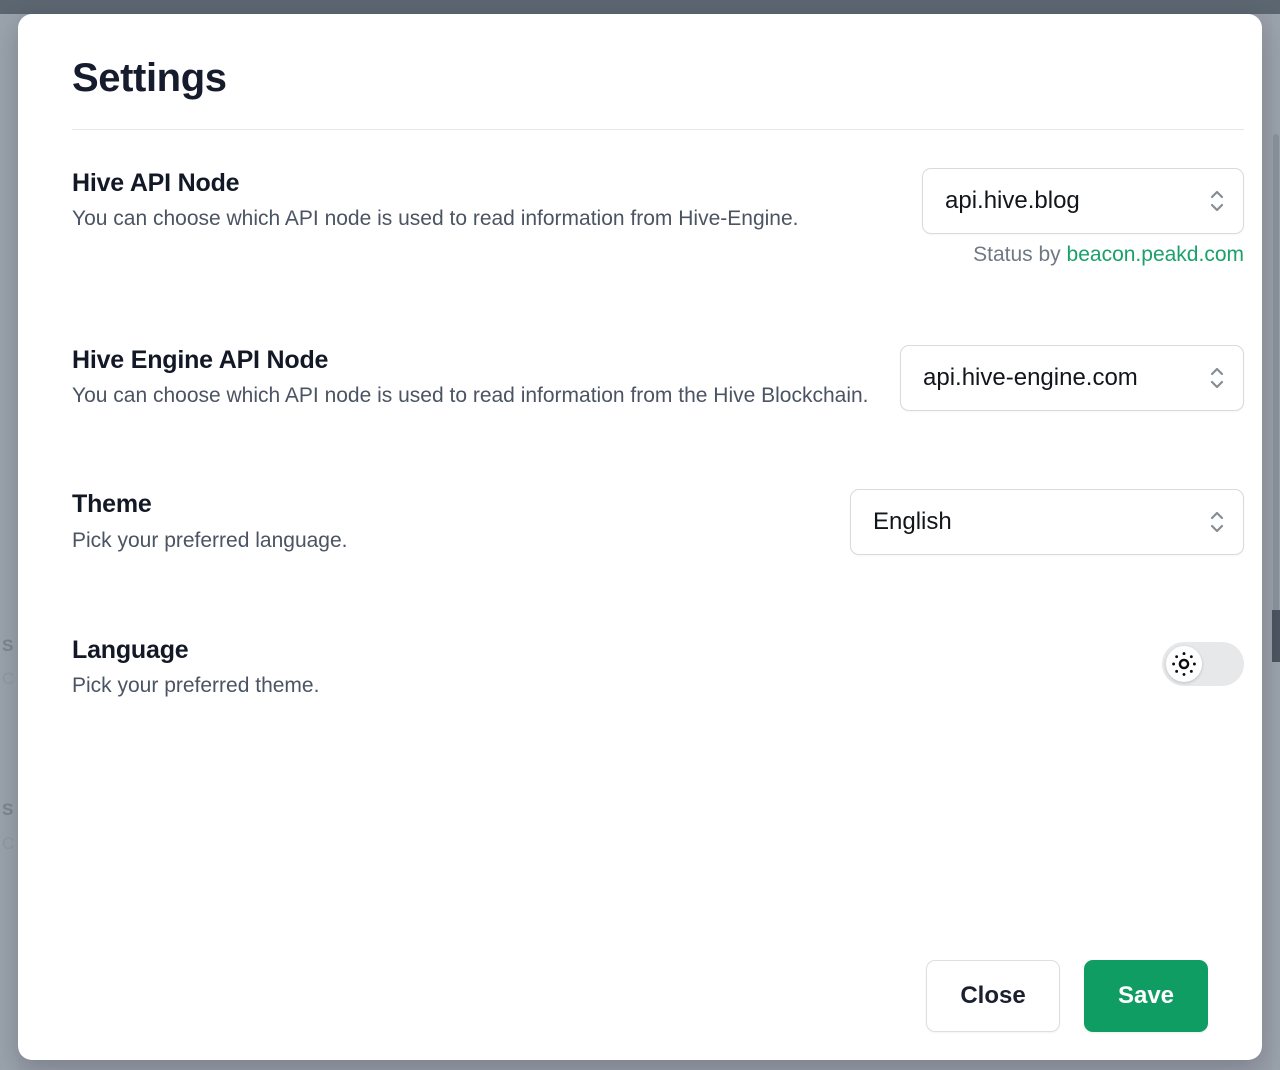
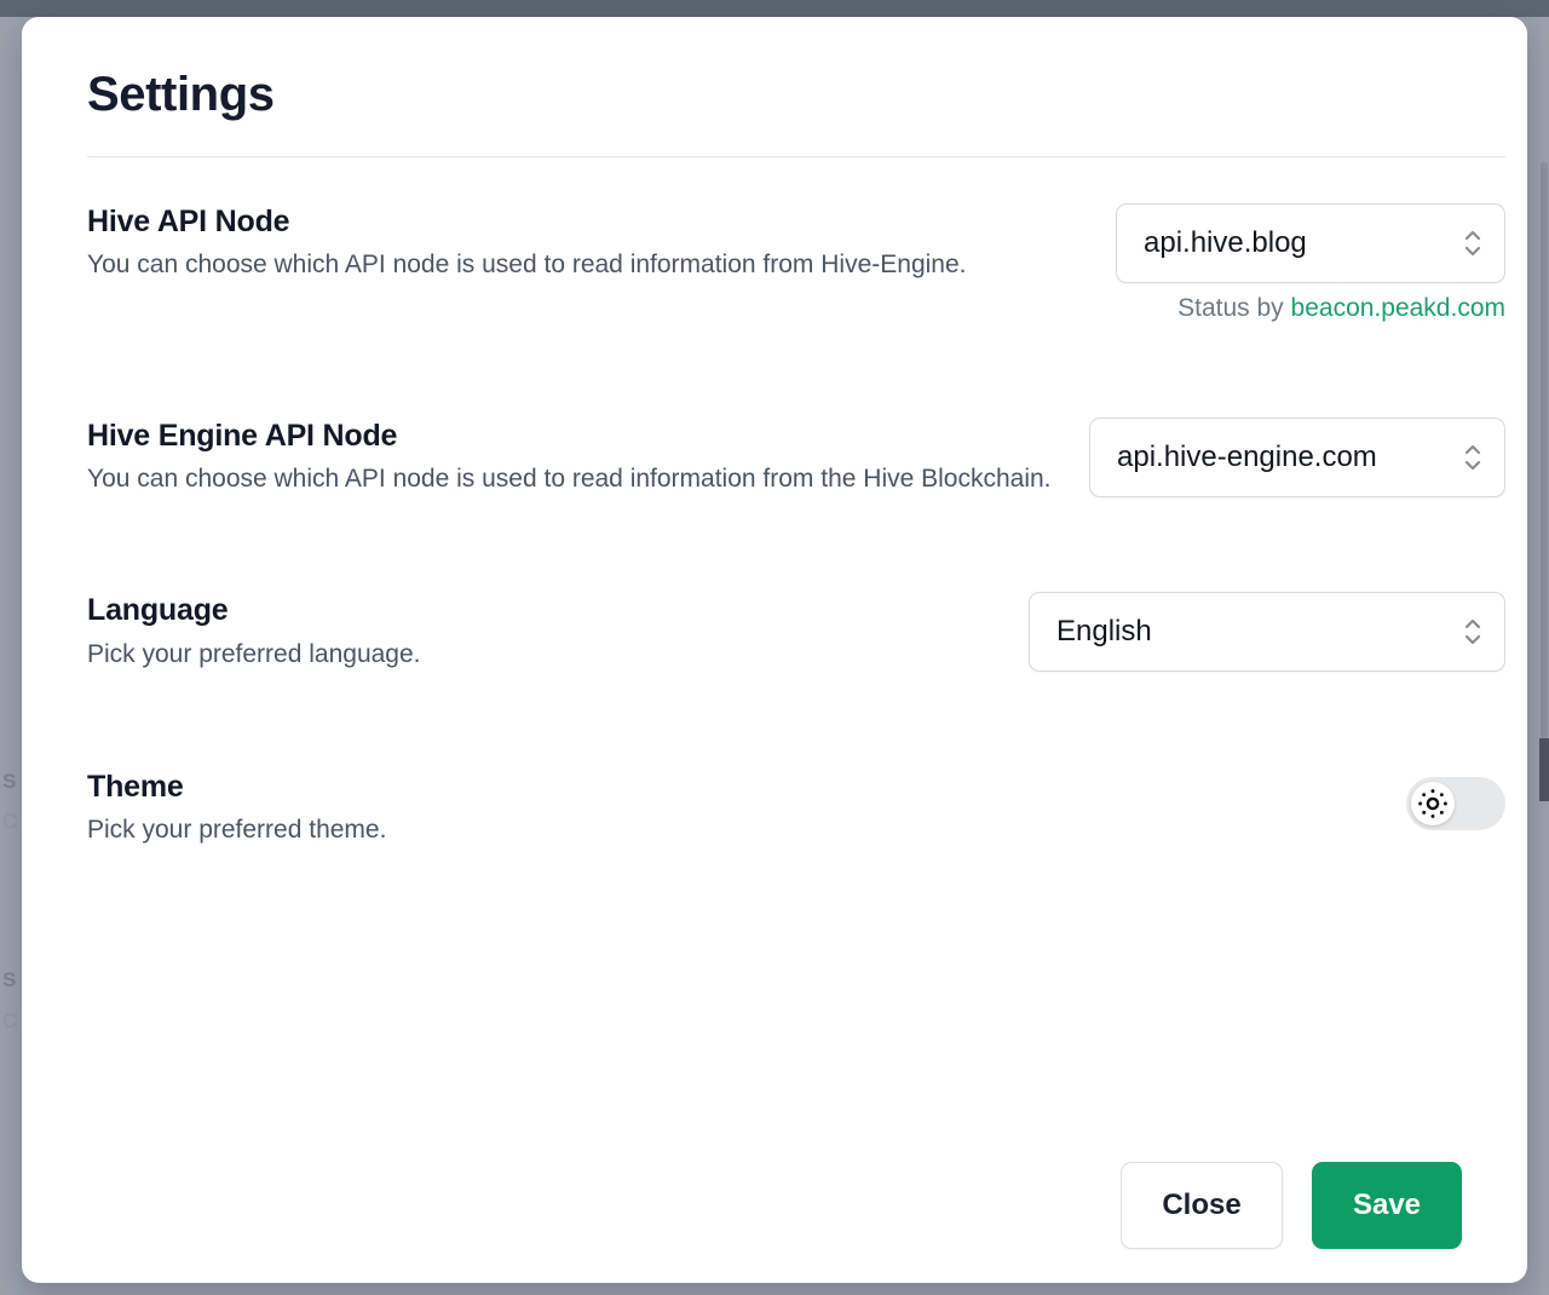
  S
  S
  Settings
  Hive API Node
  You can choose which API node is used to read information from Hive-Engine.
  api.hive.blog
  Status by beacon.peakd.com
  Hive Engine API Node
  You can choose which API node is used to read information from the Hive Blockchain.
  api.hive-engine.com
- Theme
+ Language
  Pick your preferred language.
  English
- Language
+ Theme
  Pick your preferred theme.
  Close
  Save
